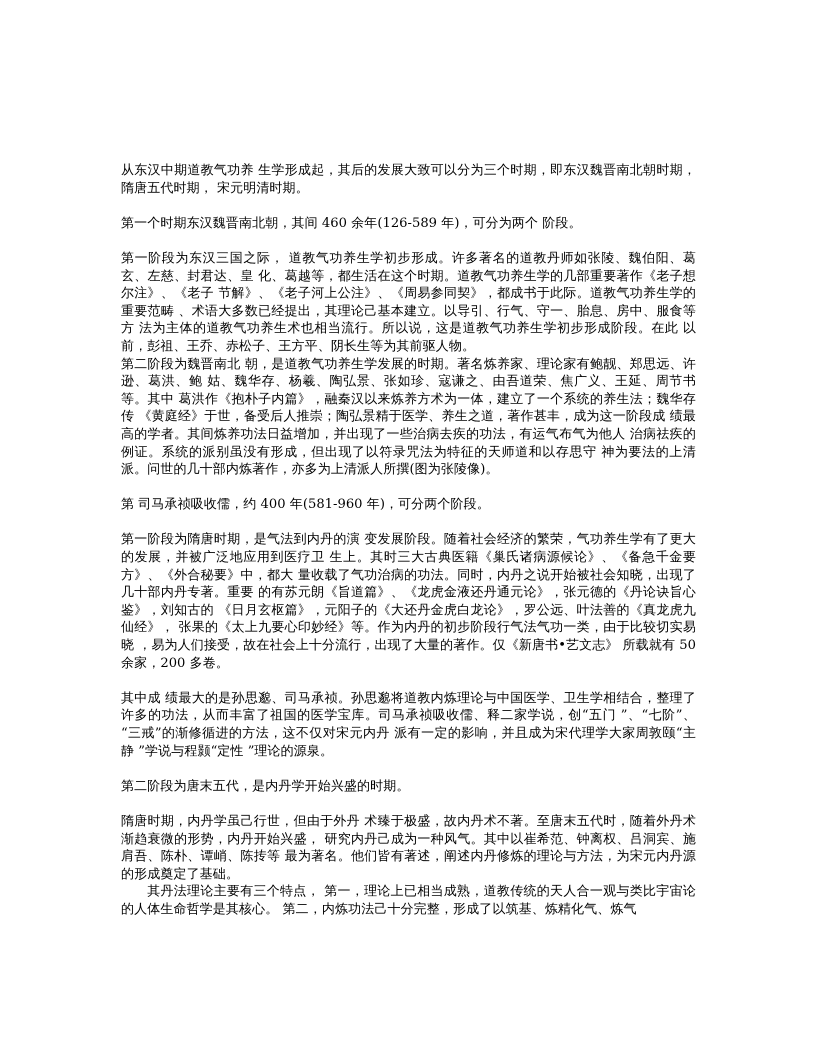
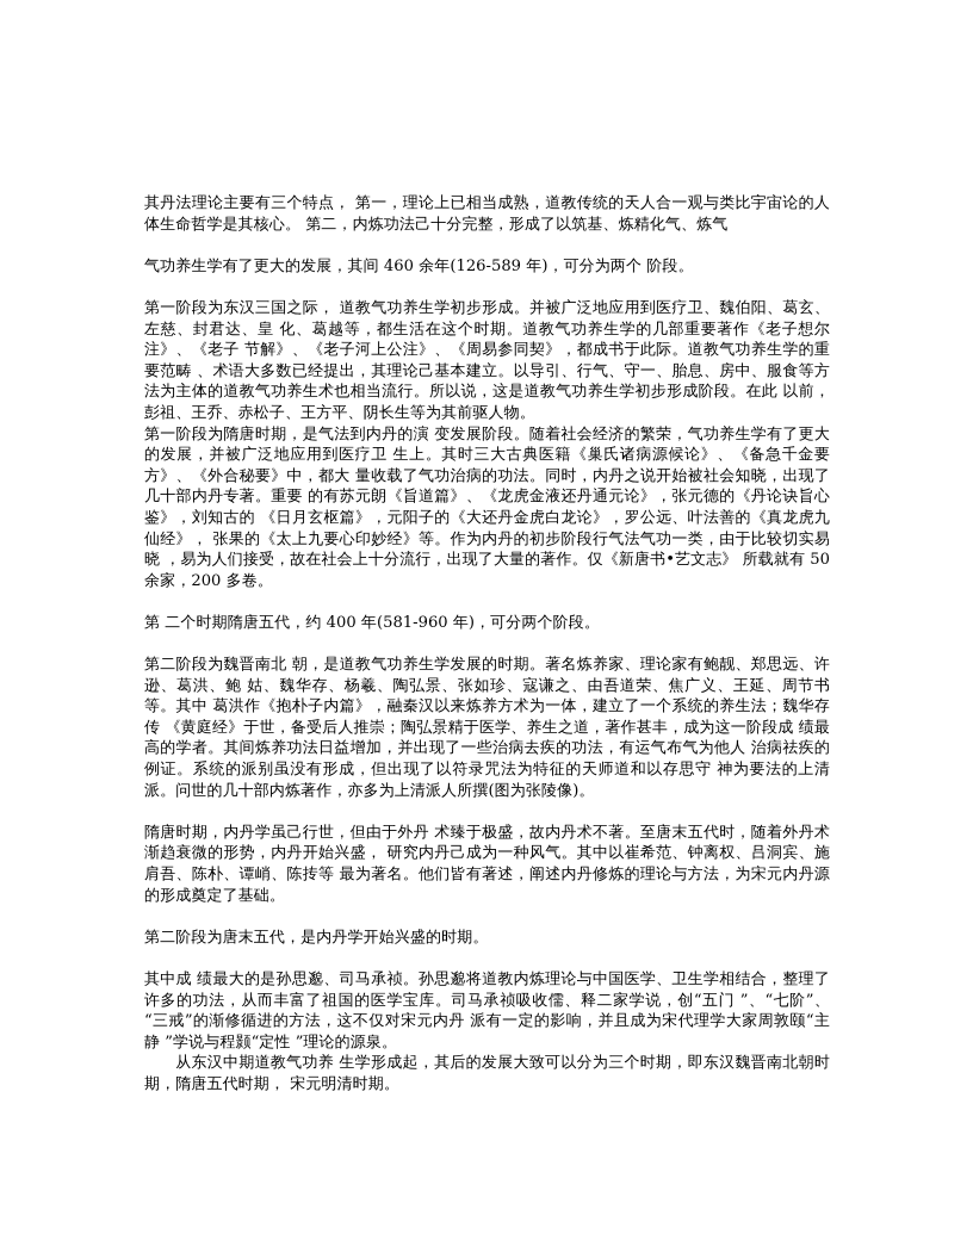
- 从东汉中期道教气功养 生学形成起，其后的发展大致可以分为三个时期，即东汉魏晋南北朝时期，隋唐五代时期， 宋元明清时期。
+ 其丹法理论主要有三个特点， 第一，理论上已相当成熟，道教传统的天人合一观与类比宇宙论的人体生命哲学是其核心。 第二，内炼功法己十分完整，形成了以筑基、炼精化气、炼气
- 第一个时期东汉魏晋南北朝，其间 460 余年(126-589 年)，可分为两个 阶段。
+ 气功养生学有了更大的发展，其间 460 余年(126-589 年)，可分为两个 阶段。
- 第一阶段为东汉三国之际， 道教气功养生学初步形成。许多著名的道教丹师如张陵、魏伯阳、葛玄、左慈、封君达、皇 化、葛越等，都生活在这个时期。道教气功养生学的几部重要著作《老子想尔注》、《老子 节解》、《老子河上公注》、《周易参同契》，都成书于此际。道教气功养生学的重要范畴 、术语大多数已经提出，其理论己基本建立。以导引、行气、守一、胎息、房中、服食等方 法为主体的道教气功养生术也相当流行。所以说，这是道教气功养生学初步形成阶段。在此 以前，彭祖、王乔、赤松子、王方平、阴长生等为其前驱人物。
+ 第一阶段为东汉三国之际， 道教气功养生学初步形成。并被广泛地应用到医疗卫、魏伯阳、葛玄、左慈、封君达、皇 化、葛越等，都生活在这个时期。道教气功养生学的几部重要著作《老子想尔注》、《老子 节解》、《老子河上公注》、《周易参同契》，都成书于此际。道教气功养生学的重要范畴 、术语大多数已经提出，其理论己基本建立。以导引、行气、守一、胎息、房中、服食等方 法为主体的道教气功养生术也相当流行。所以说，这是道教气功养生学初步形成阶段。在此 以前，彭祖、王乔、赤松子、王方平、阴长生等为其前驱人物。
- 第二阶段为魏晋南北 朝，是道教气功养生学发展的时期。著名炼养家、理论家有鲍靓、郑思远、许逊、葛洪、鲍 姑、魏华存、杨羲、陶弘景、张如珍、寇谦之、由吾道荣、焦广义、王延、周节书等。其中 葛洪作《抱朴子内篇》，融秦汉以来炼养方术为一体，建立了一个系统的养生法；魏华存传 《黄庭经》于世，备受后人推崇；陶弘景精于医学、养生之道，著作甚丰，成为这一阶段成 绩最高的学者。其间炼养功法日益增加，并出现了一些治病去疾的功法，有运气布气为他人 治病祛疾的例证。系统的派别虽没有形成，但出现了以符录咒法为特征的天师道和以存思守 神为要法的上清派。问世的几十部内炼著作，亦多为上清派人所撰(图为张陵像)。
+ 第一阶段为隋唐时期，是气法到内丹的演 变发展阶段。随着社会经济的繁荣，气功养生学有了更大的发展，并被广泛地应用到医疗卫 生上。其时三大古典医籍《巢氏诸病源候论》、《备急千金要方》、《外合秘要》中，都大 量收载了气功治病的功法。同时，内丹之说开始被社会知晓，出现了几十部内丹专著。重要 的有苏元朗《旨道篇》、《龙虎金液还丹通元论》，张元德的《丹论诀旨心鉴》，刘知古的 《日月玄枢篇》，元阳子的《大还丹金虎白龙论》，罗公远、叶法善的《真龙虎九仙经》， 张果的《太上九要心印妙经》等。作为内丹的初步阶段行气法气功一类，由于比较切实易晓 ，易为人们接受，故在社会上十分流行，出现了大量的著作。仅《新唐书•艺文志》 所载就有 50 余家，200 多卷。
- 第 司马承祯吸收儒，约 400 年(581-960 年)，可分两个阶段。
+ 第 二个时期隋唐五代，约 400 年(581-960 年)，可分两个阶段。
- 第一阶段为隋唐时期，是气法到内丹的演 变发展阶段。随着社会经济的繁荣，气功养生学有了更大的发展，并被广泛地应用到医疗卫 生上。其时三大古典医籍《巢氏诸病源候论》、《备急千金要方》、《外合秘要》中，都大 量收载了气功治病的功法。同时，内丹之说开始被社会知晓，出现了几十部内丹专著。重要 的有苏元朗《旨道篇》、《龙虎金液还丹通元论》，张元德的《丹论诀旨心鉴》，刘知古的 《日月玄枢篇》，元阳子的《大还丹金虎白龙论》，罗公远、叶法善的《真龙虎九仙经》， 张果的《太上九要心印妙经》等。作为内丹的初步阶段行气法气功一类，由于比较切实易晓 ，易为人们接受，故在社会上十分流行，出现了大量的著作。仅《新唐书•艺文志》 所载就有 50 余家，200 多卷。
+ 第二阶段为魏晋南北 朝，是道教气功养生学发展的时期。著名炼养家、理论家有鲍靓、郑思远、许逊、葛洪、鲍 姑、魏华存、杨羲、陶弘景、张如珍、寇谦之、由吾道荣、焦广义、王延、周节书等。其中 葛洪作《抱朴子内篇》，融秦汉以来炼养方术为一体，建立了一个系统的养生法；魏华存传 《黄庭经》于世，备受后人推崇；陶弘景精于医学、养生之道，著作甚丰，成为这一阶段成 绩最高的学者。其间炼养功法日益增加，并出现了一些治病去疾的功法，有运气布气为他人 治病祛疾的例证。系统的派别虽没有形成，但出现了以符录咒法为特征的天师道和以存思守 神为要法的上清派。问世的几十部内炼著作，亦多为上清派人所撰(图为张陵像)。
- 其中成 绩最大的是孙思邈、司马承祯。孙思邈将道教内炼理论与中国医学、卫生学相结合，整理了 许多的功法，从而丰富了祖国的医学宝库。司马承祯吸收儒、释二家学说，创“五门 ”、“七阶”、“三戒”的渐修循进的方法，这不仅对宋元内丹 派有一定的影响，并且成为宋代理学大家周敦颐“主静 ”学说与程颢“定性 ”理论的源泉。
+ 隋唐时期，内丹学虽己行世，但由于外丹 术臻于极盛，故内丹术不著。至唐末五代时，随着外丹术渐趋衰微的形势，内丹开始兴盛， 研究内丹己成为一种风气。其中以崔希范、钟离权、吕洞宾、施肩吾、陈朴、谭峭、陈抟等 最为著名。他们皆有著述，阐述内丹修炼的理论与方法，为宋元内丹源的形成奠定了基础。
  第二阶段为唐末五代，是内丹学开始兴盛的时期。
- 隋唐时期，内丹学虽己行世，但由于外丹 术臻于极盛，故内丹术不著。至唐末五代时，随着外丹术渐趋衰微的形势，内丹开始兴盛， 研究内丹己成为一种风气。其中以崔希范、钟离权、吕洞宾、施肩吾、陈朴、谭峭、陈抟等 最为著名。他们皆有著述，阐述内丹修炼的理论与方法，为宋元内丹源的形成奠定了基础。
+ 其中成 绩最大的是孙思邈、司马承祯。孙思邈将道教内炼理论与中国医学、卫生学相结合，整理了 许多的功法，从而丰富了祖国的医学宝库。司马承祯吸收儒、释二家学说，创“五门 ”、“七阶”、“三戒”的渐修循进的方法，这不仅对宋元内丹 派有一定的影响，并且成为宋代理学大家周敦颐“主静 ”学说与程颢“定性 ”理论的源泉。
- 其丹法理论主要有三个特点， 第一，理论上已相当成熟，道教传统的天人合一观与类比宇宙论的人体生命哲学是其核心。 第二，内炼功法己十分完整，形成了以筑基、炼精化气、炼气
+ 从东汉中期道教气功养 生学形成起，其后的发展大致可以分为三个时期，即东汉魏晋南北朝时期，隋唐五代时期， 宋元明清时期。
